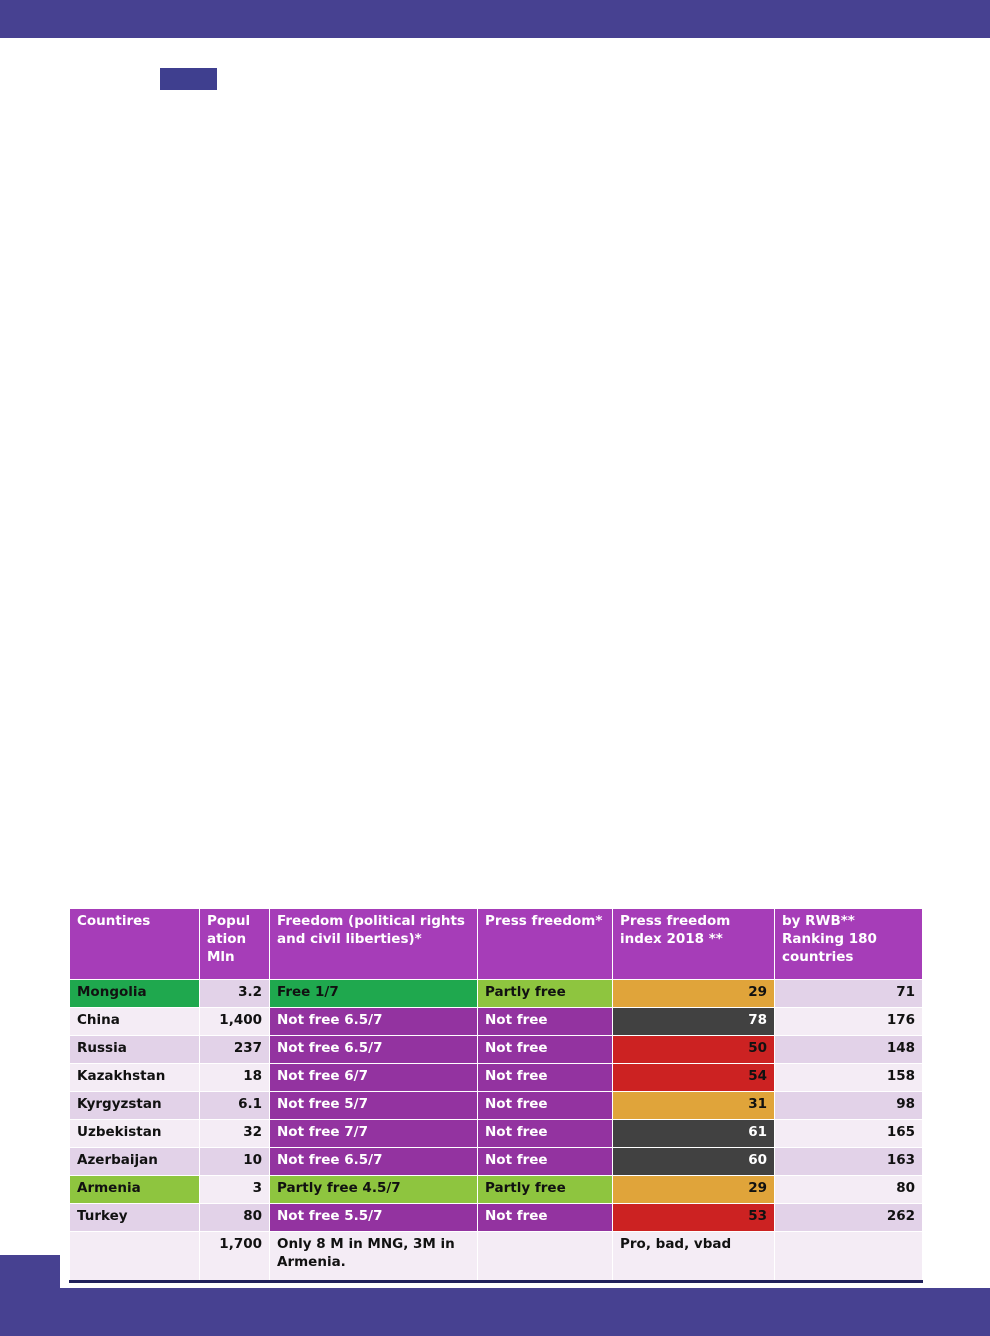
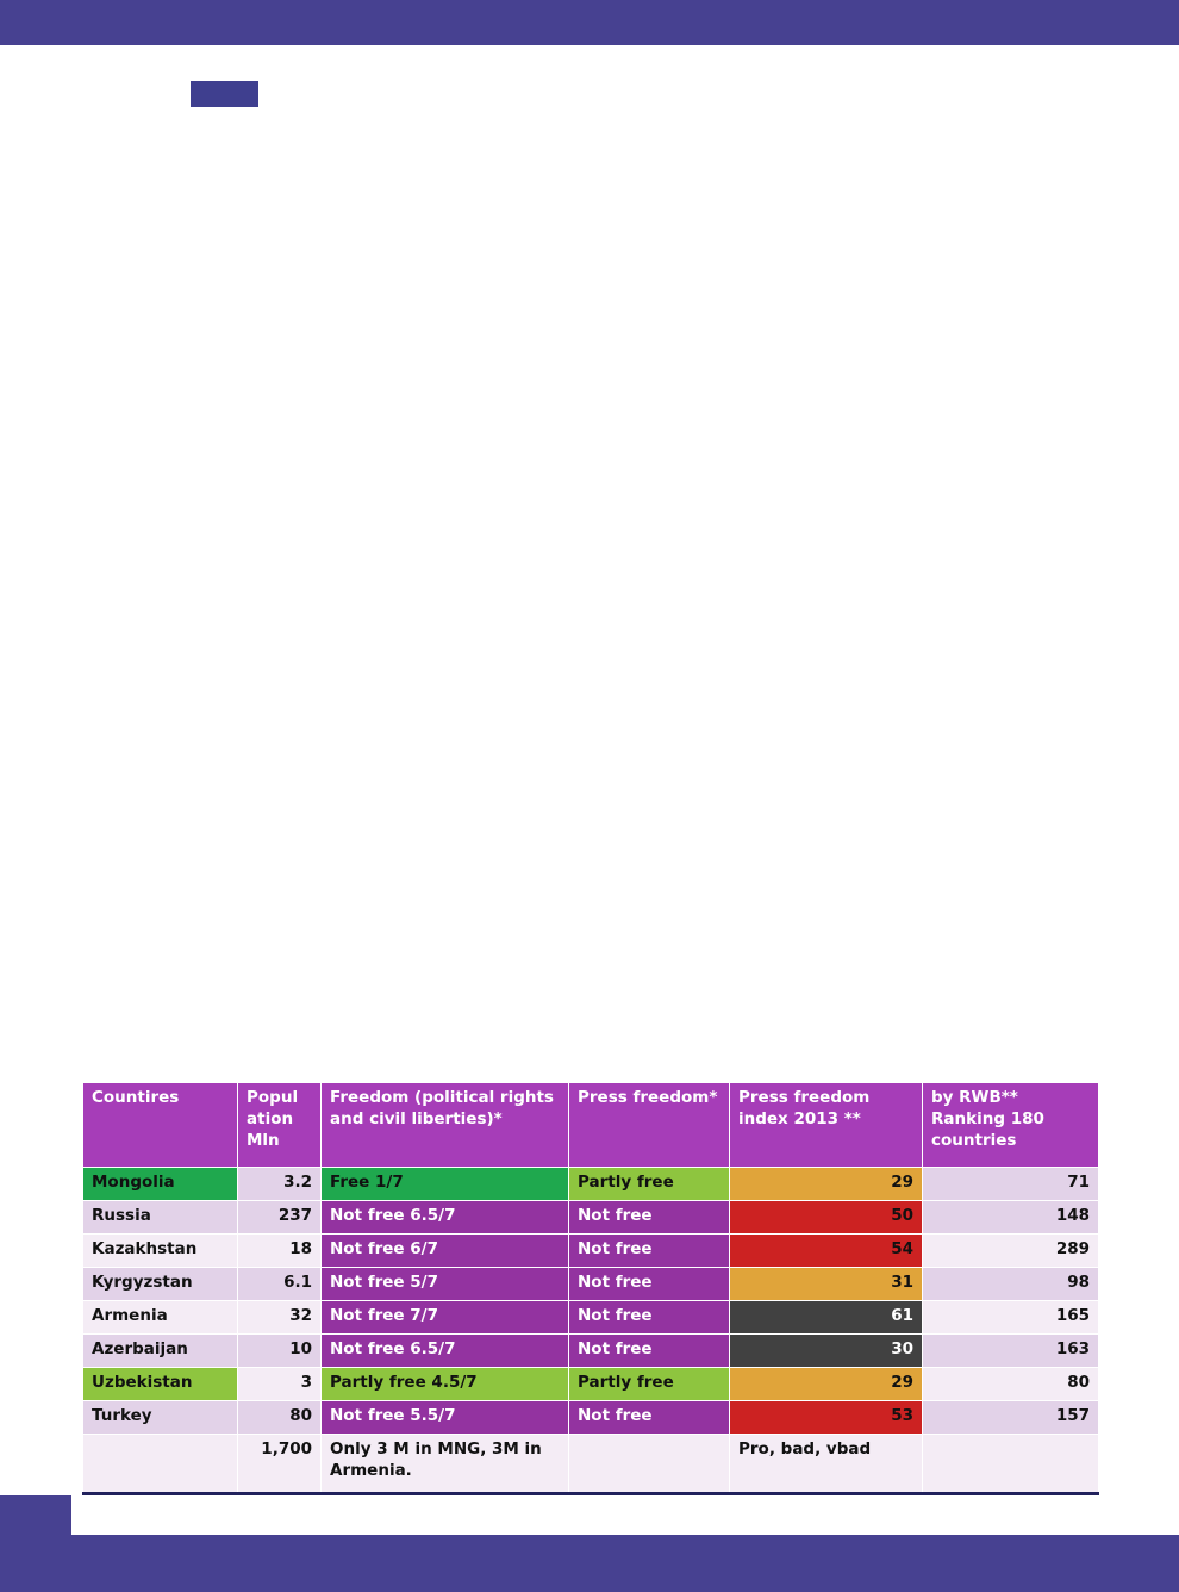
- Countires	Popul ation Mln	Freedom (political rights and civil liberties)*	Press freedom*	Press freedom index 2018 **	by RWB** Ranking 180 countries
+ Countires	Popul ation Mln	Freedom (political rights and civil liberties)*	Press freedom*	Press freedom index 2013 **	by RWB** Ranking 180 countries
  Mongolia	3.2	Free 1/7	Partly free	29	71
- China	1,400	Not free 6.5/7	Not free	78	176
  Russia	237	Not free 6.5/7	Not free	50	148
- Kazakhstan	18	Not free 6/7	Not free	54	158
+ Kazakhstan	18	Not free 6/7	Not free	54	289
  Kyrgyzstan	6.1	Not free 5/7	Not free	31	98
- Uzbekistan	32	Not free 7/7	Not free	61	165
+ Armenia	32	Not free 7/7	Not free	61	165
- Azerbaijan	10	Not free 6.5/7	Not free	60	163
+ Azerbaijan	10	Not free 6.5/7	Not free	30	163
- Armenia	3	Partly free 4.5/7	Partly free	29	80
+ Uzbekistan	3	Partly free 4.5/7	Partly free	29	80
- Turkey	80	Not free 5.5/7	Not free	53	262
+ Turkey	80	Not free 5.5/7	Not free	53	157
- 	1,700	Only 8 M in MNG, 3M in Armenia.		Pro, bad, vbad
+ 	1,700	Only 3 M in MNG, 3M in Armenia.		Pro, bad, vbad
